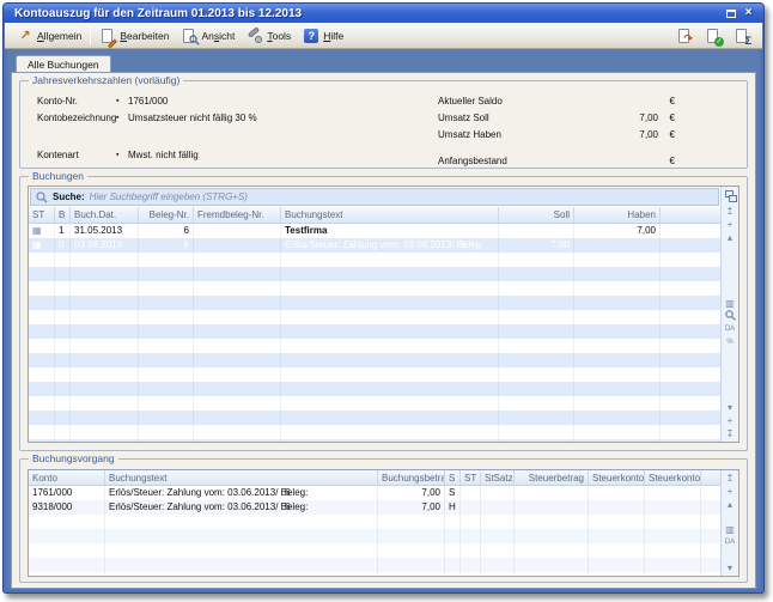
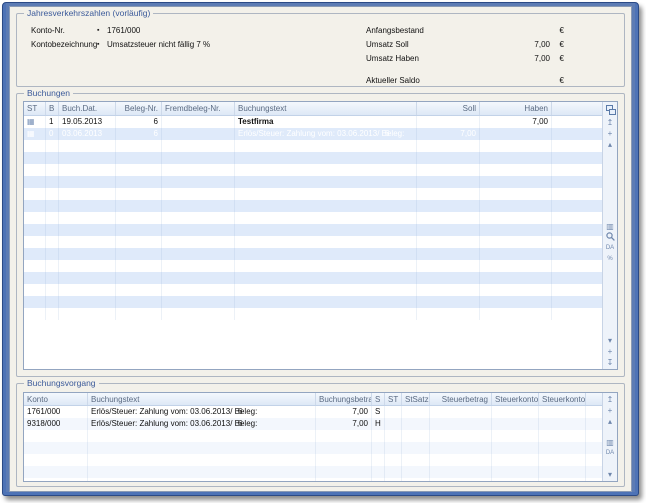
- Kontoauszug für den Zeitraum 01.2013 bis 12.2013
- ×
- ↗
- Allgemein
- Bearbeiten
- Ansicht
- Tools
- ?
- Hilfe
- ↷
- Σ
- Alle Buchungen
  Jahresverkehrszahlen (vorläufig)
  Konto-Nr.
  1761/000
  Kontobezeichnung
- Umsatzsteuer nicht fällig 30 %
+ Umsatzsteuer nicht fällig 7 %
- Kontenart
- Mwst. nicht fällig
- Aktueller Saldo
+ Anfangsbestand
  €
  Umsatz Soll
  7,00
  €
  Umsatz Haben
  7,00
  €
- Anfangsbestand
+ Aktueller Saldo
  €
  Buchungen
- Suche:
- Hier Suchbegriff eingeben (STRG+S)
  ST
  B
  Buch.Dat.
  Beleg-Nr.
  Fremdbeleg-Nr.
  Buchungstext
  Soll
  Haben
  ▦
  1
- 31.05.2013
+ 19.05.2013
  6
  Testfirma
  7,00
  ▦
  0
  03.06.2013
  6
  Erlös/Steuer: Zahlung vom: 03.06.2013/ Beleg:
  6
  7,00
  ↥
  +
  ▴
  ▥
  ▾
  +
  ↧
  Buchungsvorgang
  Konto
  Buchungstext
  Buchungsbetra
  S
  ST
  StSatz
  Steuerbetrag
  Steuerkonto
  Steuerkonto
  1761/000
  Erlös/Steuer: Zahlung vom: 03.06.2013/ Beleg:
  6
  7,00
  S
  9318/000
  Erlös/Steuer: Zahlung vom: 03.06.2013/ Beleg:
  6
  7,00
  H
  ↥
  +
  ▴
  ▥
  ▾
